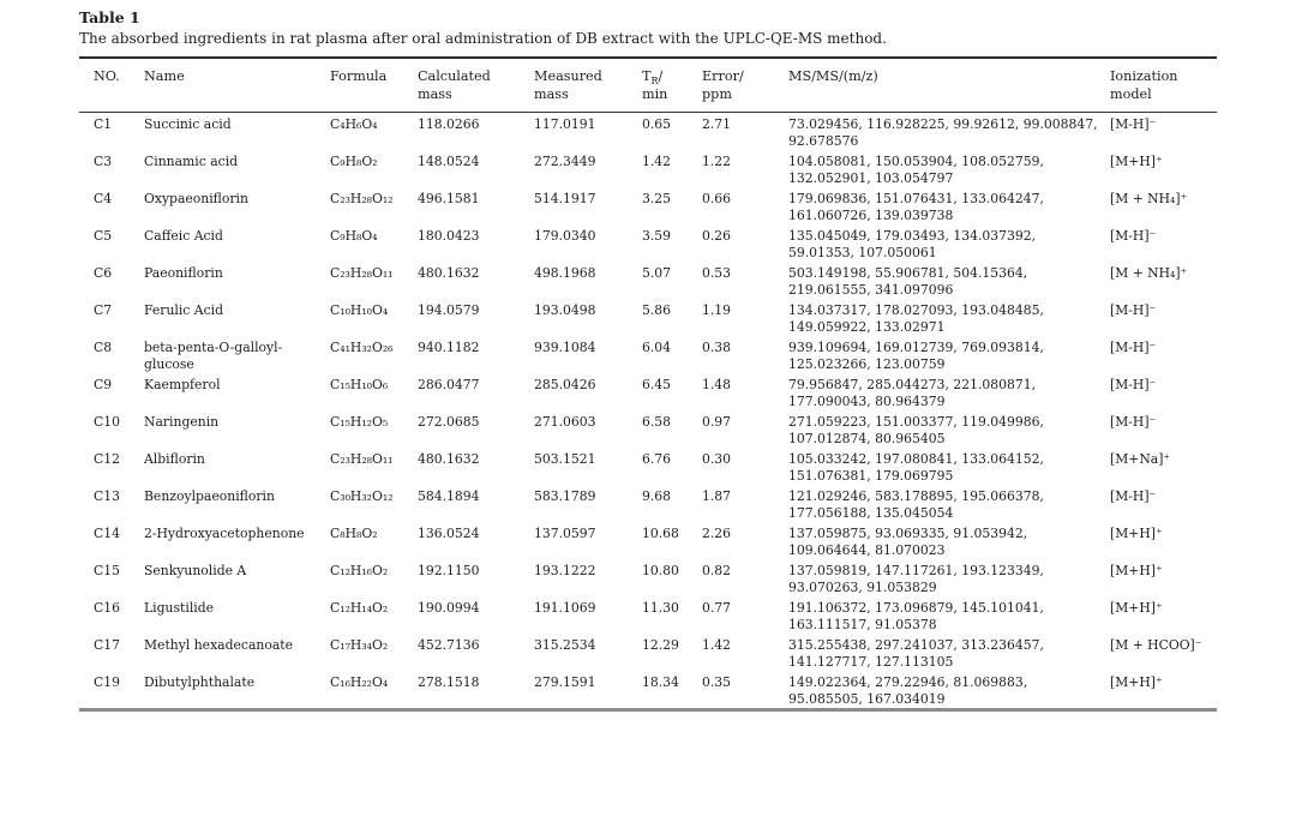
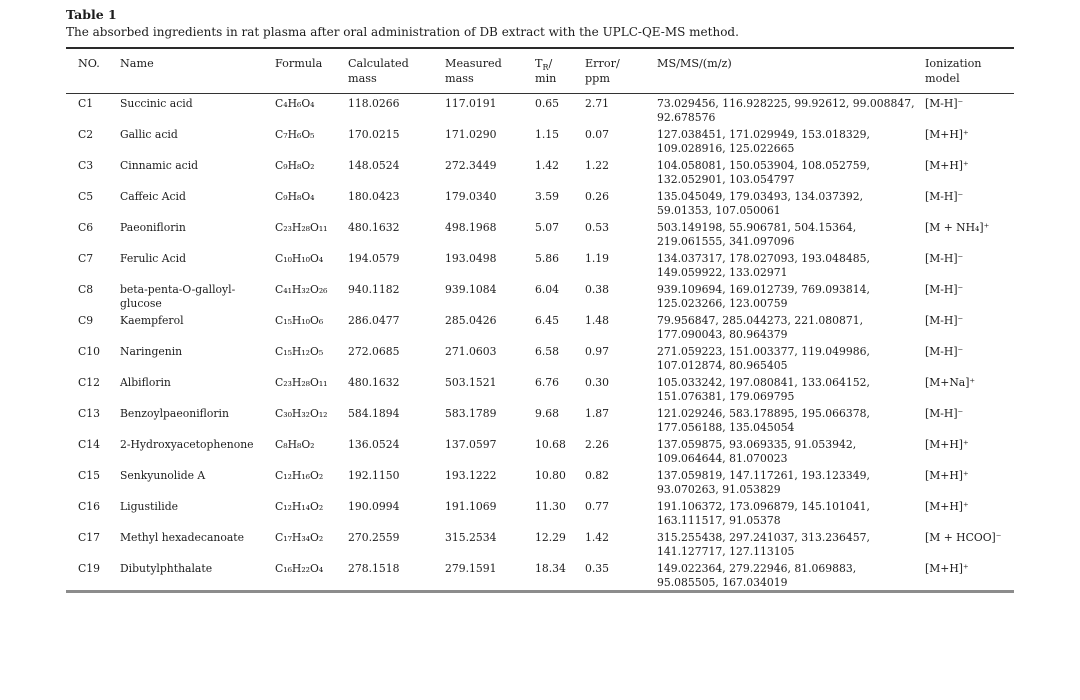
  Table 1
  The absorbed ingredients in rat plasma after oral administration of DB extract with the UPLC-QE-MS method.
  NO.	Name	Formula	Calculated mass	Measured mass	TR/ min	Error/ ppm	MS/MS/(m/z)	Ionization model
  C1	Succinic acid	C₄H₆O₄	118.0266	117.0191	0.65	2.71	73.029456, 116.928225, 99.92612, 99.008847, 92.678576	[M-H]⁻
+ C2	Gallic acid	C₇H₆O₅	170.0215	171.0290	1.15	0.07	127.038451, 171.029949, 153.018329, 109.028916, 125.022665	[M+H]⁺
  C3	Cinnamic acid	C₉H₈O₂	148.0524	272.3449	1.42	1.22	104.058081, 150.053904, 108.052759, 132.052901, 103.054797	[M+H]⁺
- C4	Oxypaeoniflorin	C₂₃H₂₈O₁₂	496.1581	514.1917	3.25	0.66	179.069836, 151.076431, 133.064247, 161.060726, 139.039738	[M + NH₄]⁺
  C5	Caffeic Acid	C₉H₈O₄	180.0423	179.0340	3.59	0.26	135.045049, 179.03493, 134.037392, 59.01353, 107.050061	[M-H]⁻
  C6	Paeoniflorin	C₂₃H₂₈O₁₁	480.1632	498.1968	5.07	0.53	503.149198, 55.906781, 504.15364, 219.061555, 341.097096	[M + NH₄]⁺
  C7	Ferulic Acid	C₁₀H₁₀O₄	194.0579	193.0498	5.86	1.19	134.037317, 178.027093, 193.048485, 149.059922, 133.02971	[M-H]⁻
  C8	beta-penta-O-galloyl-glucose	C₄₁H₃₂O₂₆	940.1182	939.1084	6.04	0.38	939.109694, 169.012739, 769.093814, 125.023266, 123.00759	[M-H]⁻
  C9	Kaempferol	C₁₅H₁₀O₆	286.0477	285.0426	6.45	1.48	79.956847, 285.044273, 221.080871, 177.090043, 80.964379	[M-H]⁻
  C10	Naringenin	C₁₅H₁₂O₅	272.0685	271.0603	6.58	0.97	271.059223, 151.003377, 119.049986, 107.012874, 80.965405	[M-H]⁻
  C12	Albiflorin	C₂₃H₂₈O₁₁	480.1632	503.1521	6.76	0.30	105.033242, 197.080841, 133.064152, 151.076381, 179.069795	[M+Na]⁺
  C13	Benzoylpaeoniflorin	C₃₀H₃₂O₁₂	584.1894	583.1789	9.68	1.87	121.029246, 583.178895, 195.066378, 177.056188, 135.045054	[M-H]⁻
  C14	2-Hydroxyacetophenone	C₈H₈O₂	136.0524	137.0597	10.68	2.26	137.059875, 93.069335, 91.053942, 109.064644, 81.070023	[M+H]⁺
  C15	Senkyunolide A	C₁₂H₁₆O₂	192.1150	193.1222	10.80	0.82	137.059819, 147.117261, 193.123349, 93.070263, 91.053829	[M+H]⁺
  C16	Ligustilide	C₁₂H₁₄O₂	190.0994	191.1069	11.30	0.77	191.106372, 173.096879, 145.101041, 163.111517, 91.05378	[M+H]⁺
- C17	Methyl hexadecanoate	C₁₇H₃₄O₂	452.7136	315.2534	12.29	1.42	315.255438, 297.241037, 313.236457, 141.127717, 127.113105	[M + HCOO]⁻
+ C17	Methyl hexadecanoate	C₁₇H₃₄O₂	270.2559	315.2534	12.29	1.42	315.255438, 297.241037, 313.236457, 141.127717, 127.113105	[M + HCOO]⁻
  C19	Dibutylphthalate	C₁₆H₂₂O₄	278.1518	279.1591	18.34	0.35	149.022364, 279.22946, 81.069883, 95.085505, 167.034019	[M+H]⁺
